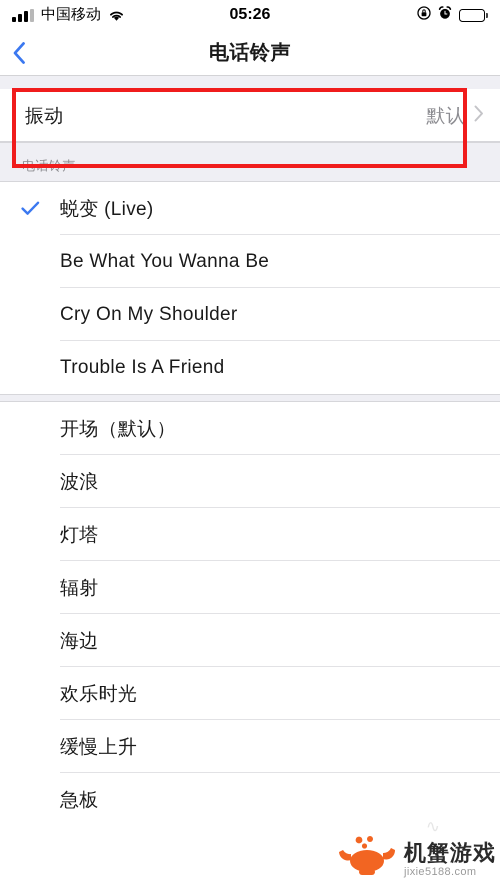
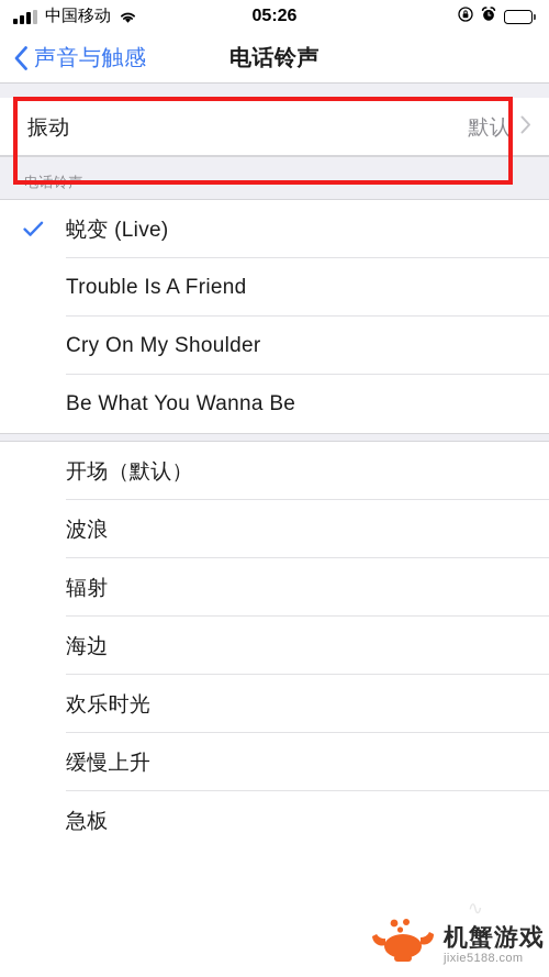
  中国移动
  05:26
+ 声音与触感
  电话铃声
  振动
  默认
  电话铃声
  蜕变 (Live)
- Be What You Wanna Be
+ Trouble Is A Friend
  Cry On My Shoulder
- Trouble Is A Friend
+ Be What You Wanna Be
  开场（默认）
  波浪
- 灯塔
  辐射
  海边
  欢乐时光
  缓慢上升
  急板
  ∿
  机蟹游戏
  jixie5188.com
